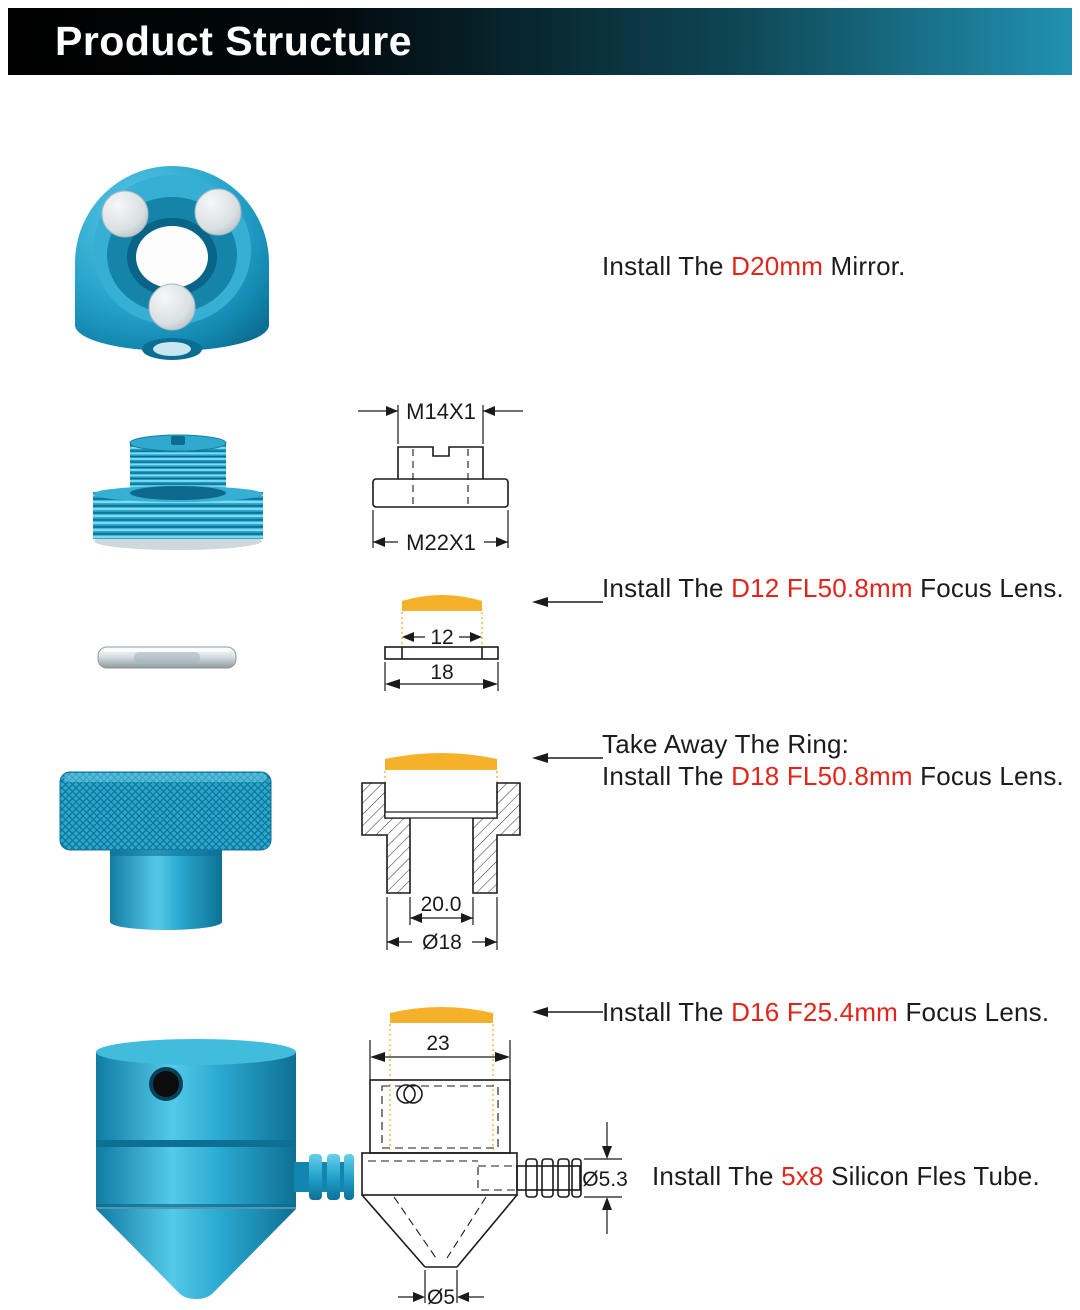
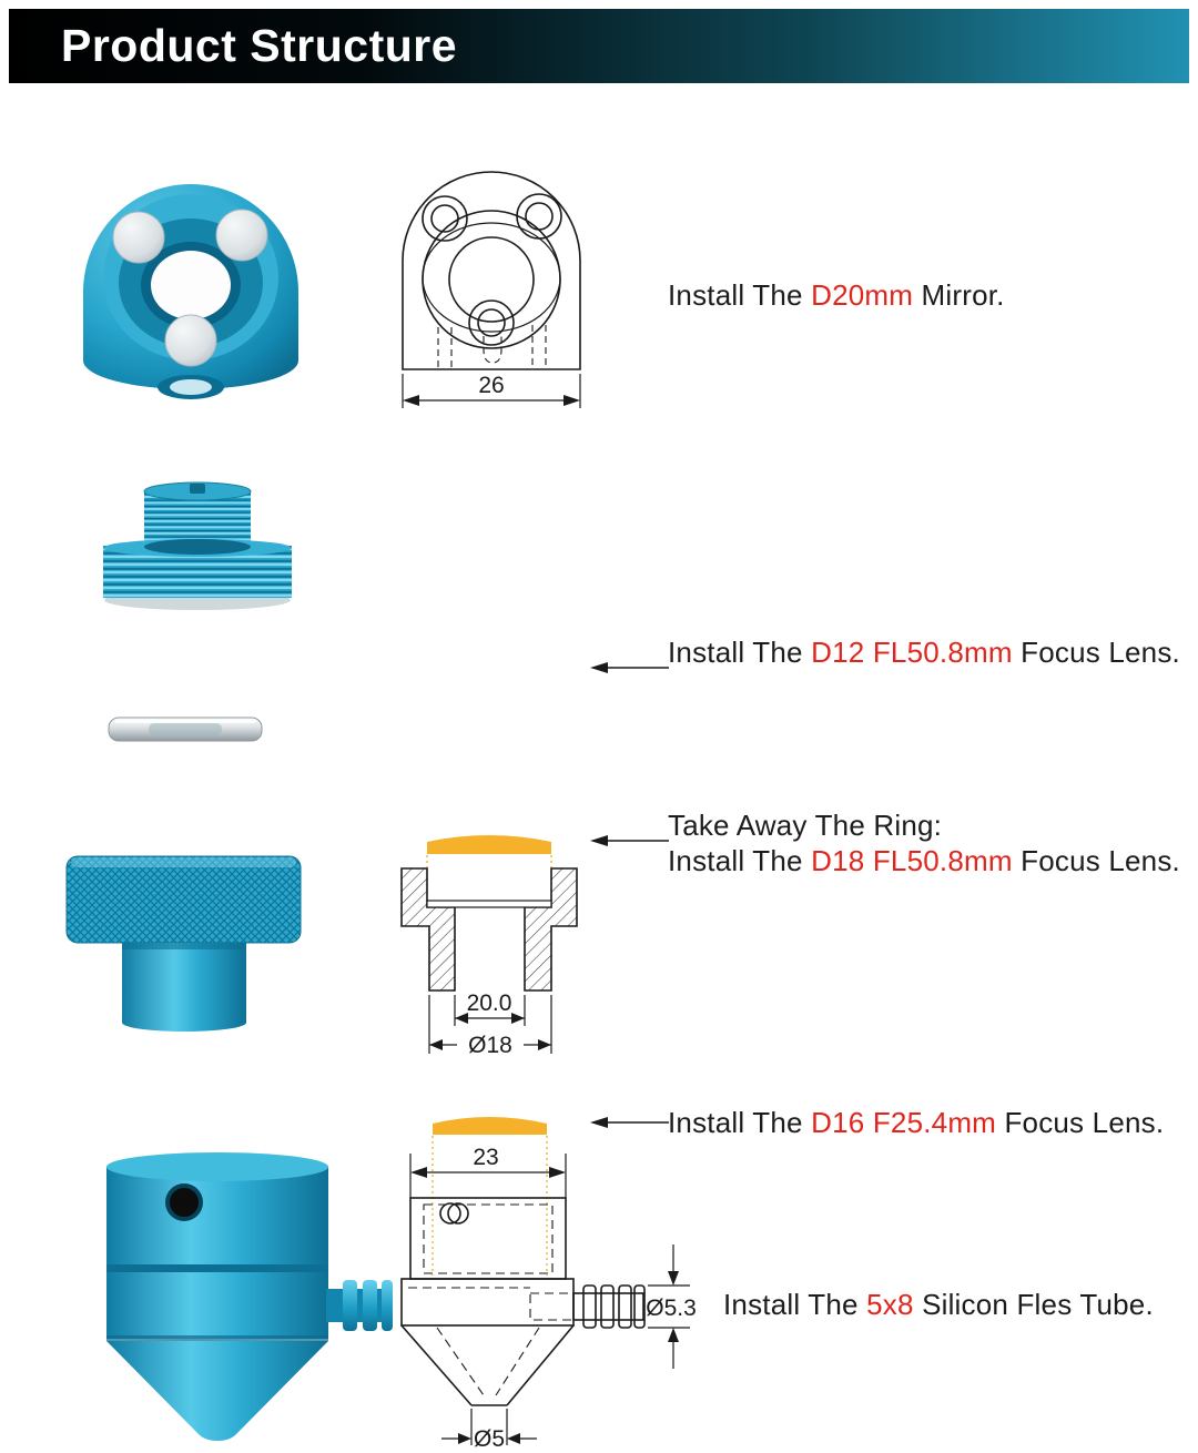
  Product Structure
+ 26
  Install The D20mm Mirror.
- M14X1
- M22X1
- 12
- 18
  Install The D12 FL50.8mm Focus Lens.
  20.0
  Ø18
  Take Away The Ring:
  Install The D18 FL50.8mm Focus Lens.
  23
  Ø5.3
  Ø5
  Install The D16 F25.4mm Focus Lens.
  Install The 5x8 Silicon Fles Tube.
